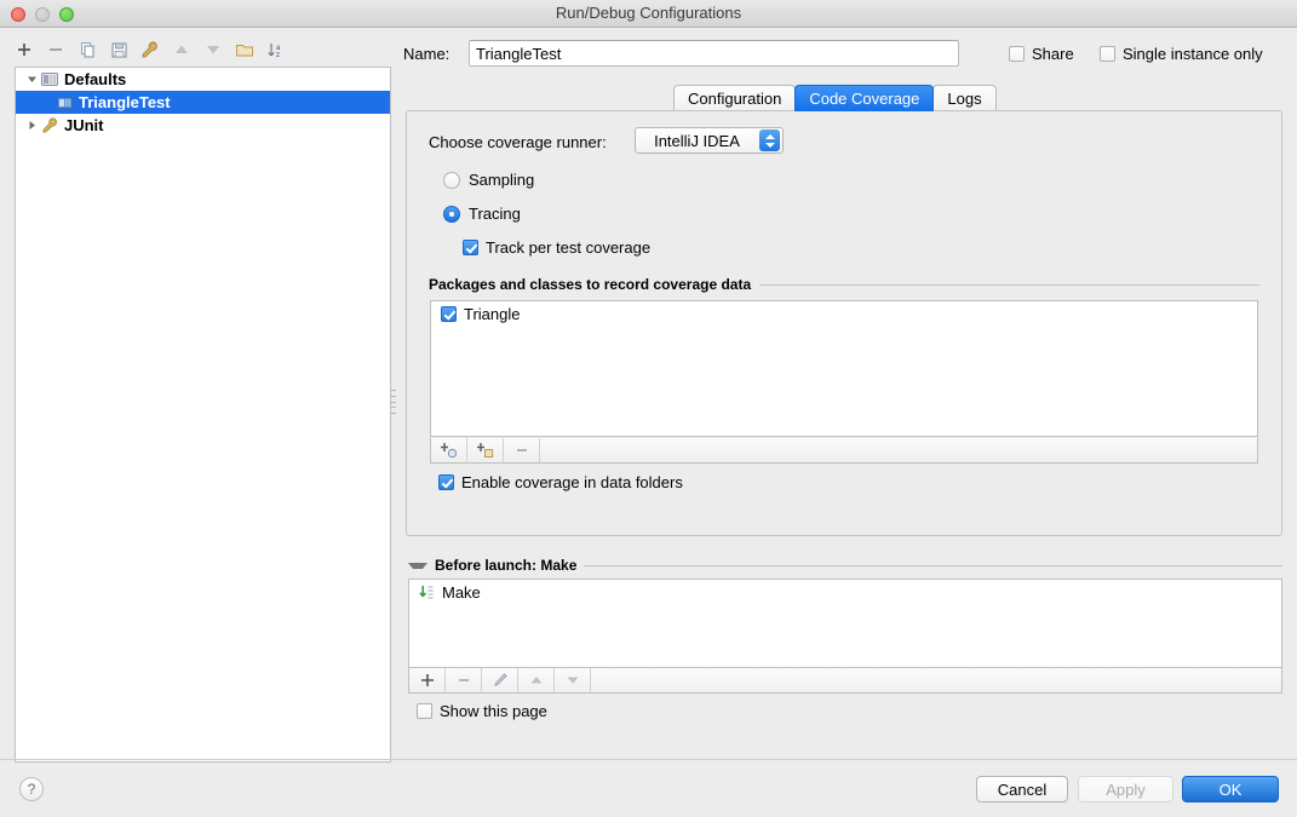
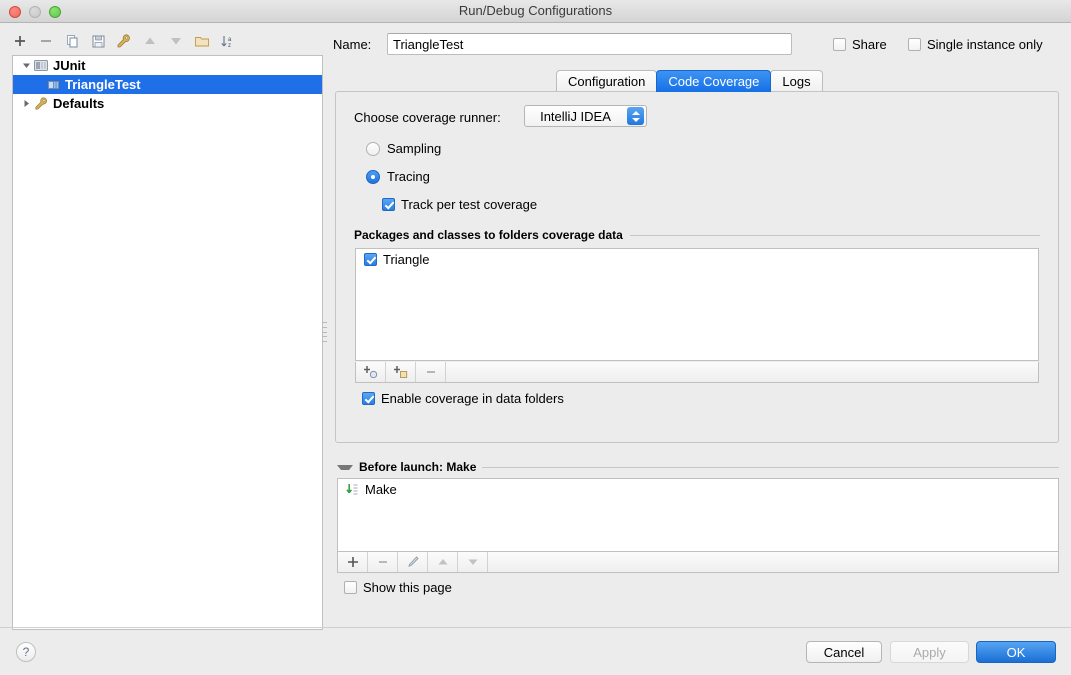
  Run/Debug Configurations
- Defaults
+ JUnit
  TriangleTest
- JUnit
+ Defaults
  Name:
  TriangleTest
  Share
  Single instance only
  Configuration
  Code Coverage
  Logs
  Choose coverage runner:
  IntelliJ IDEA
  Sampling
  Tracing
  Track per test coverage
- Packages and classes to record coverage data
+ Packages and classes to folders coverage data
  Triangle
  Enable coverage in data folders
  Before launch: Make
  Make
  Show this page
  ?
  Cancel
  Apply
  OK
